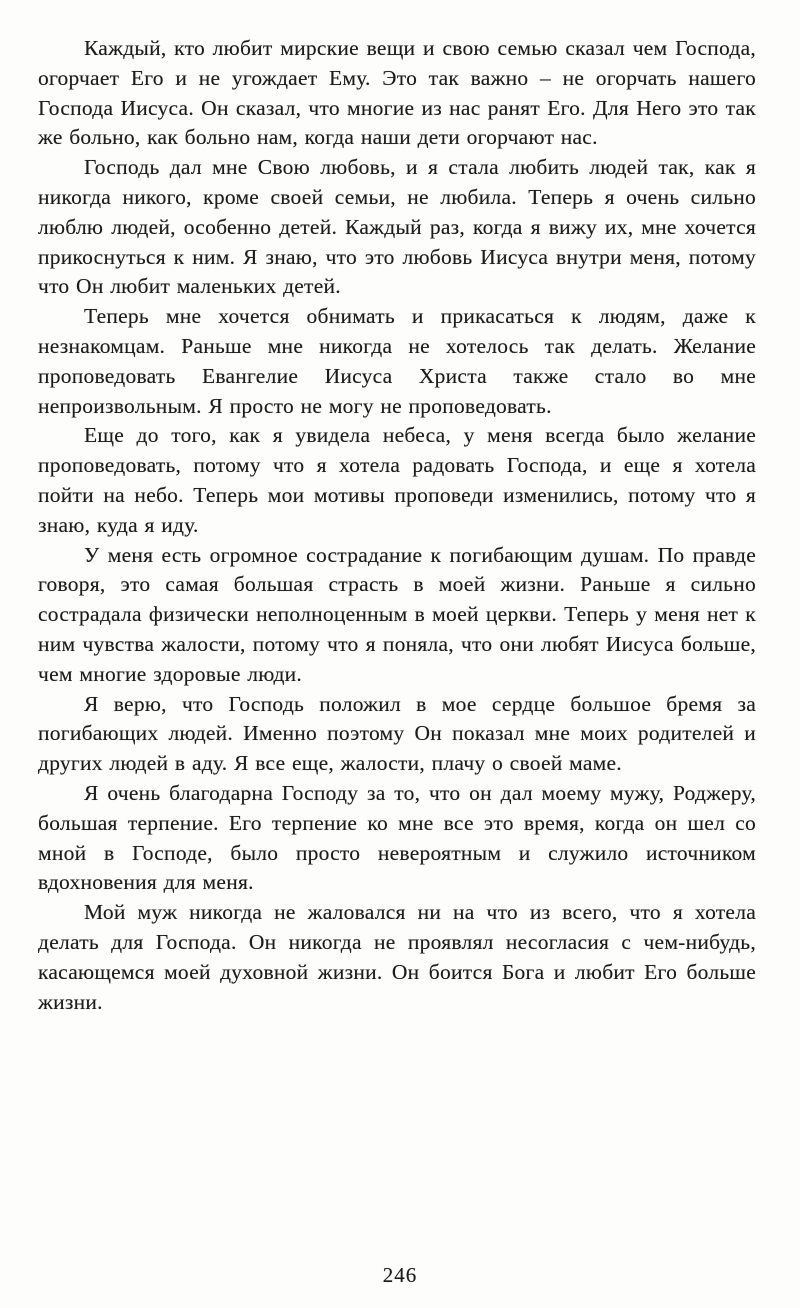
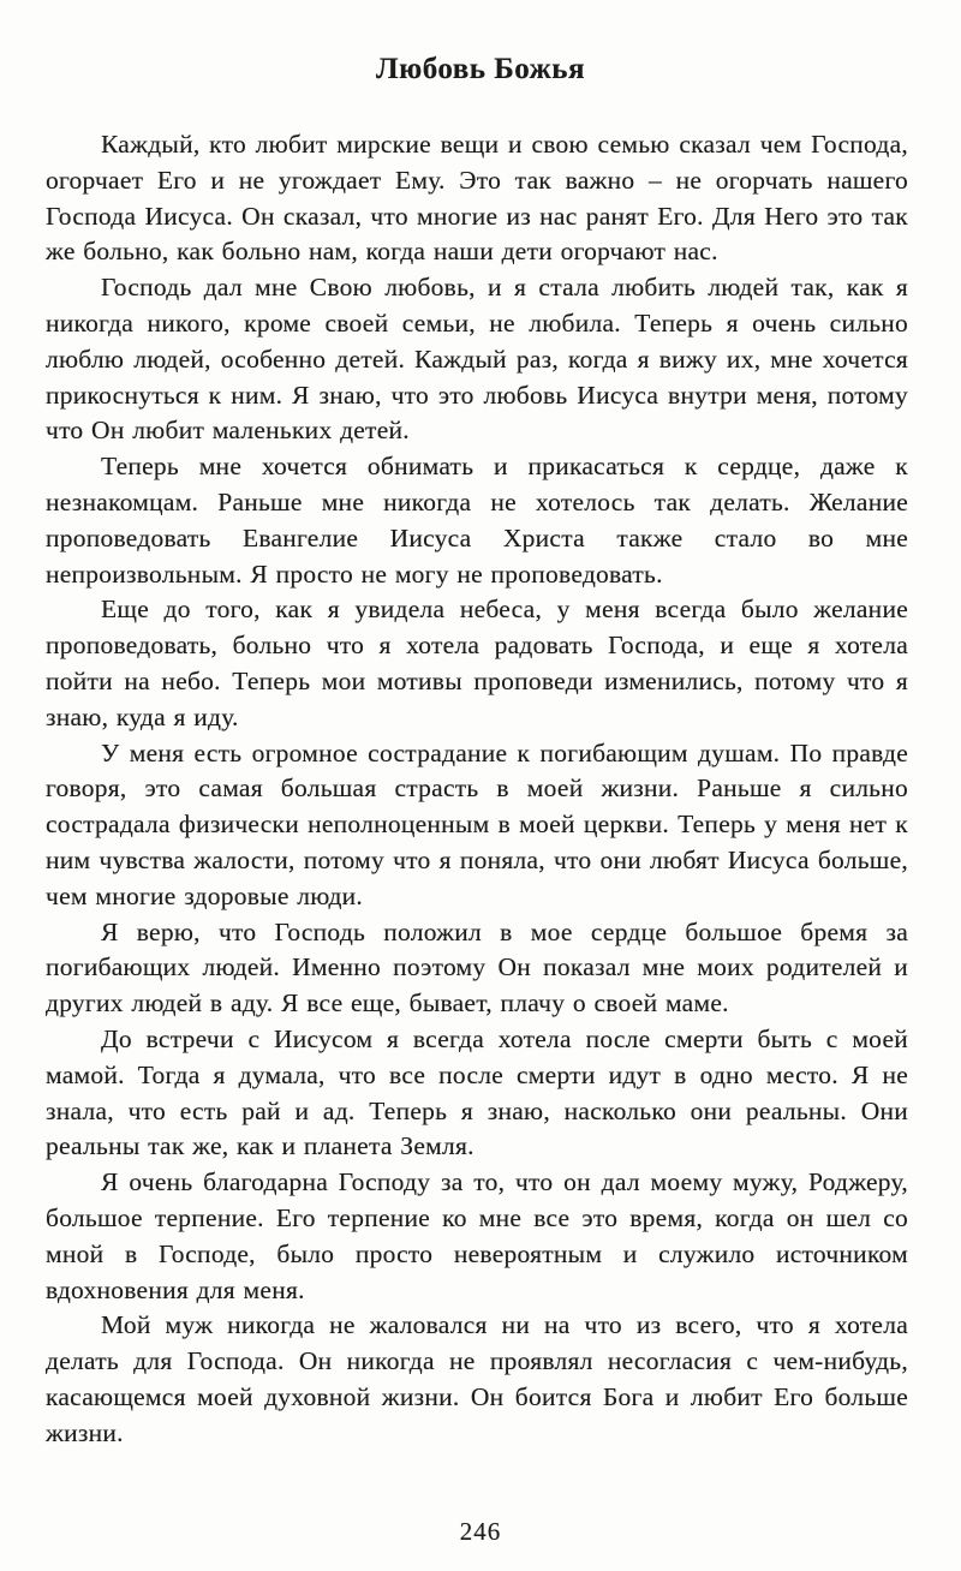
+ Любовь Божья
  Каждый, кто любит мирские вещи и свою семью сказал чем Господа, огорчает Его и не угождает Ему. Это так важно – не огорчать нашего Господа Иисуса. Он сказал, что многие из нас ранят Его. Для Него это так же больно, как больно нам, когда наши дети огорчают нас.
  Господь дал мне Свою любовь, и я стала любить людей так, как я никогда никого, кроме своей семьи, не любила. Теперь я очень сильно люблю людей, особенно детей. Каждый раз, когда я вижу их, мне хочется прикоснуться к ним. Я знаю, что это любовь Иисуса внутри меня, потому что Он любит маленьких детей.
- Теперь мне хочется обнимать и прикасаться к людям, даже к незнакомцам. Раньше мне никогда не хотелось так делать. Желание проповедовать Евангелие Иисуса Христа также стало во мне непроизвольным. Я просто не могу не проповедовать.
+ Теперь мне хочется обнимать и прикасаться к сердце, даже к незнакомцам. Раньше мне никогда не хотелось так делать. Желание проповедовать Евангелие Иисуса Христа также стало во мне непроизвольным. Я просто не могу не проповедовать.
- Еще до того, как я увидела небеса, у меня всегда было желание проповедовать, потому что я хотела радовать Господа, и еще я хотела пойти на небо. Теперь мои мотивы проповеди изменились, потому что я знаю, куда я иду.
+ Еще до того, как я увидела небеса, у меня всегда было желание проповедовать, больно что я хотела радовать Господа, и еще я хотела пойти на небо. Теперь мои мотивы проповеди изменились, потому что я знаю, куда я иду.
  У меня есть огромное сострадание к погибающим душам. По правде говоря, это самая большая страсть в моей жизни. Раньше я сильно сострадала физически неполноценным в моей церкви. Теперь у меня нет к ним чувства жалости, потому что я поняла, что они любят Иисуса больше, чем многие здоровые люди.
- Я верю, что Господь положил в мое сердце большое бремя за погибающих людей. Именно поэтому Он показал мне моих родителей и других людей в аду. Я все еще, жалости, плачу о своей маме.
+ Я верю, что Господь положил в мое сердце большое бремя за погибающих людей. Именно поэтому Он показал мне моих родителей и других людей в аду. Я все еще, бывает, плачу о своей маме.
+ До встречи с Иисусом я всегда хотела после смерти быть с моей мамой. Тогда я думала, что все после смерти идут в одно место. Я не знала, что есть рай и ад. Теперь я знаю, насколько они реальны. Они реальны так же, как и планета Земля.
- Я очень благодарна Господу за то, что он дал моему мужу, Роджеру, большая терпение. Его терпение ко мне все это время, когда он шел со мной в Господе, было просто невероятным и служило источником вдохновения для меня.
+ Я очень благодарна Господу за то, что он дал моему мужу, Роджеру, большое терпение. Его терпение ко мне все это время, когда он шел со мной в Господе, было просто невероятным и служило источником вдохновения для меня.
  Мой муж никогда не жаловался ни на что из всего, что я хотела делать для Господа. Он никогда не проявлял несогласия с чем-нибудь, касающемся моей духовной жизни. Он боится Бога и любит Его больше жизни.
  246
